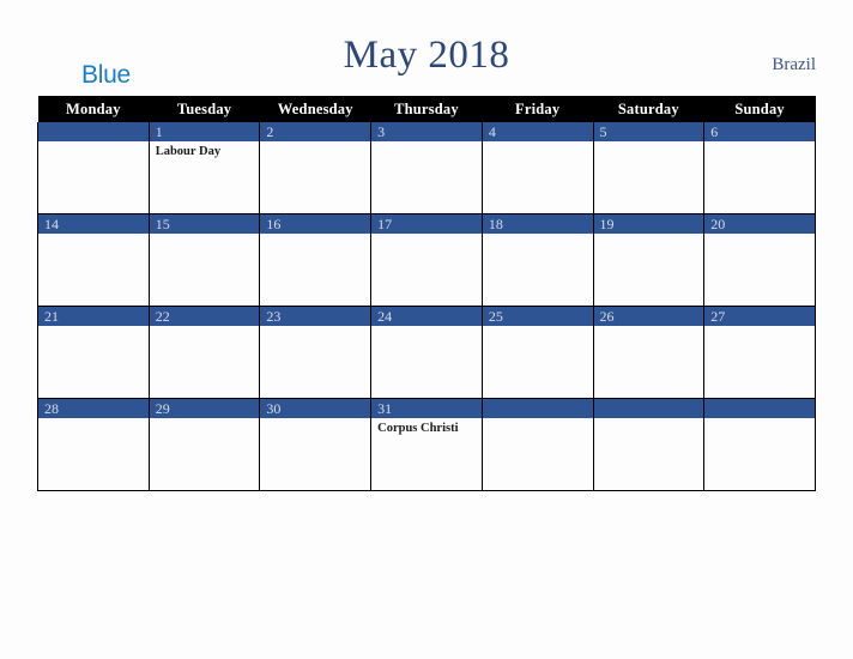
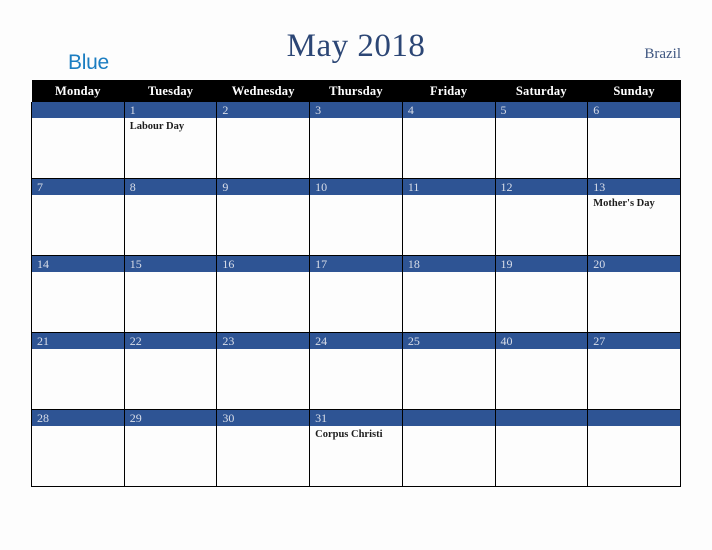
  Blue
  May 2018
  Brazil
  Monday	Tuesday	Wednesday	Thursday	Friday	Saturday	Sunday
  	1Labour Day	2	3	4	5	6
+ 7	8	9	10	11	12	13Mother's Day
  14	15	16	17	18	19	20
- 21	22	23	24	25	26	27
+ 21	22	23	24	25	40	27
  28	29	30	31Corpus Christi
